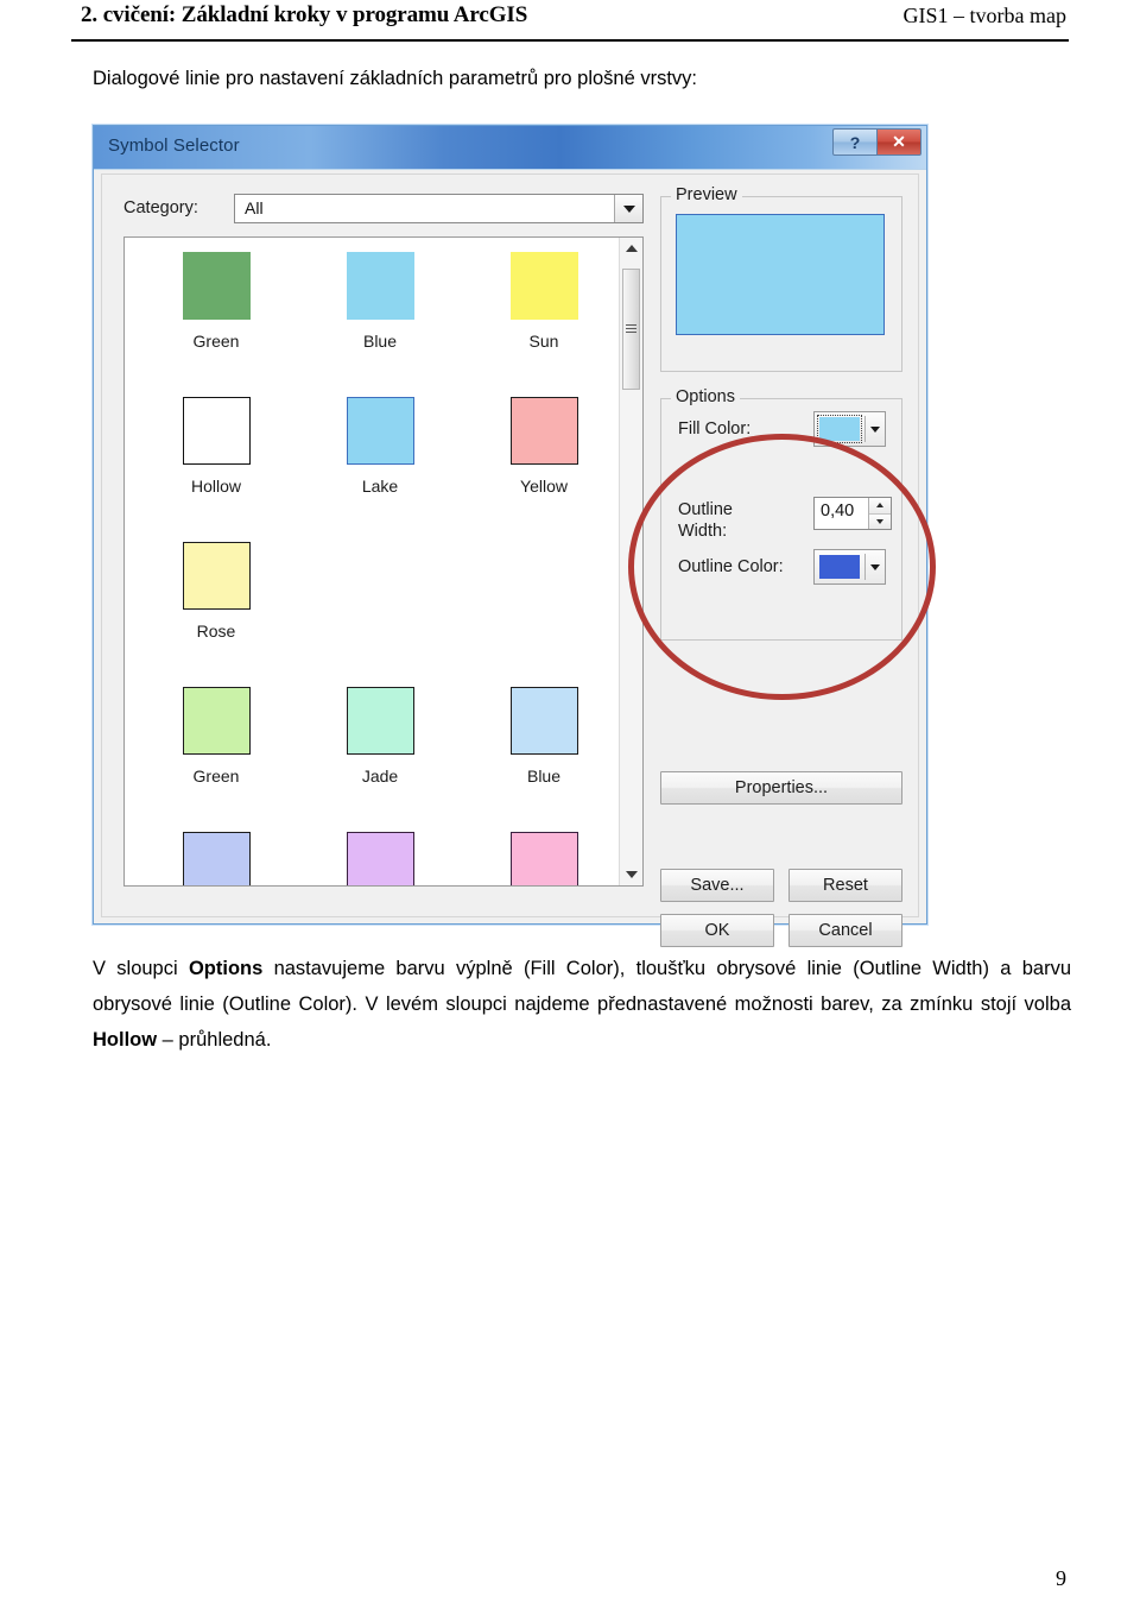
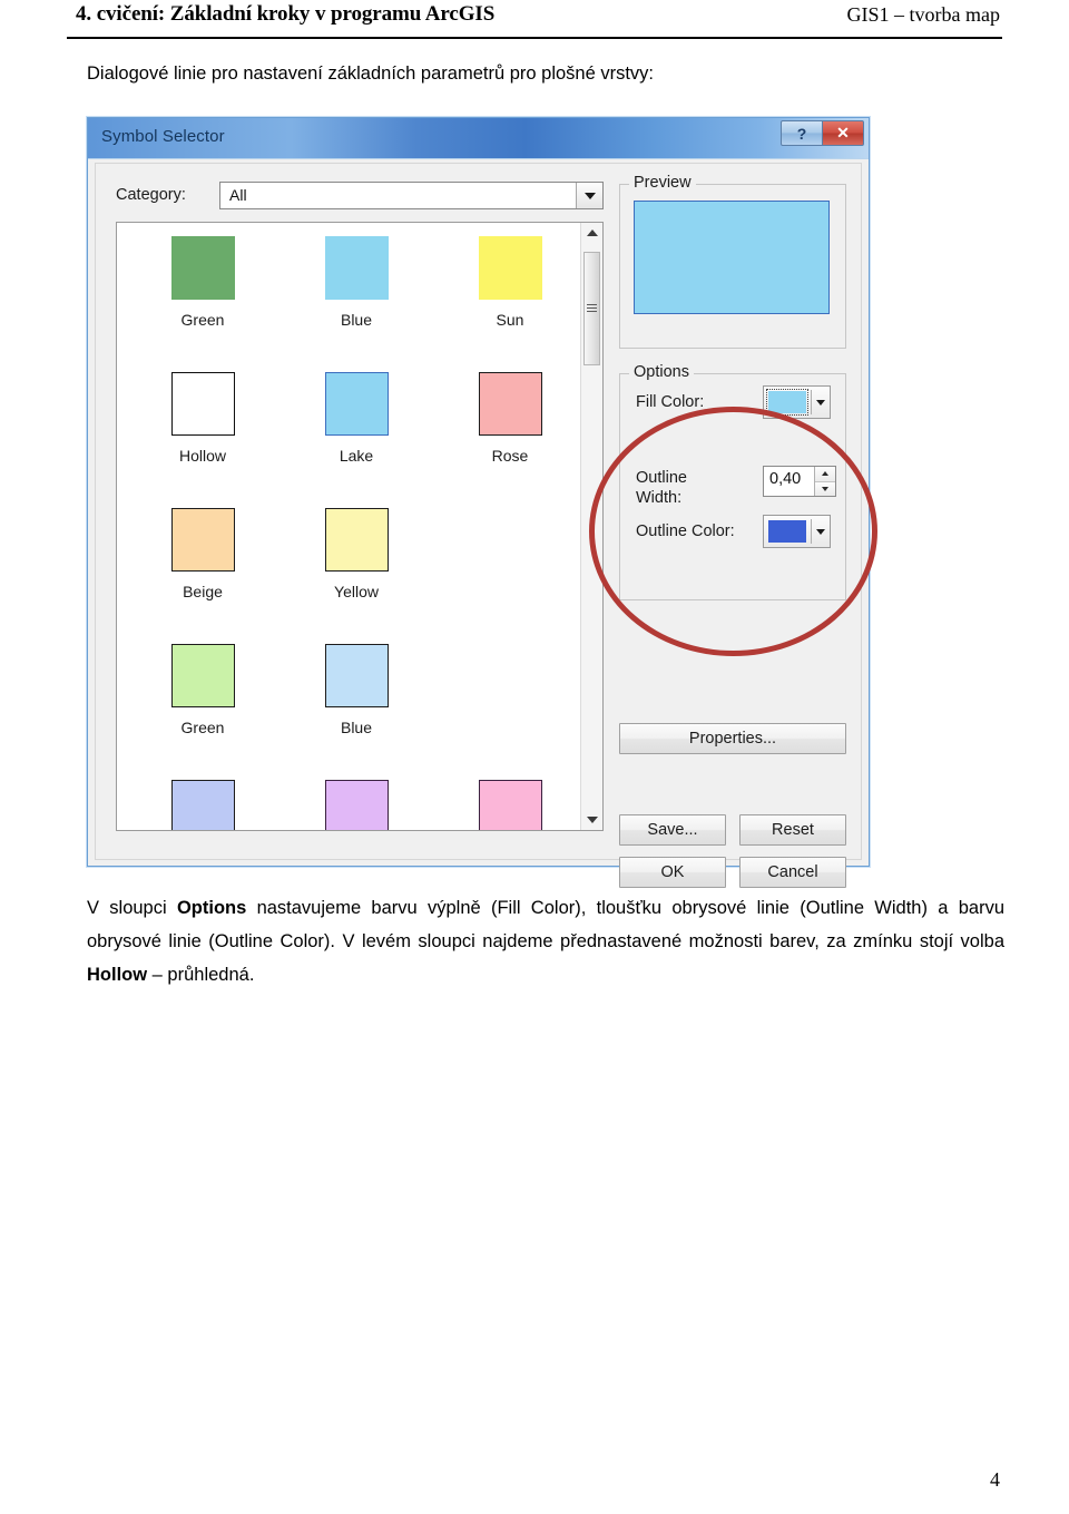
- 2. cvičení: Základní kroky v programu ArcGIS
+ 4. cvičení: Základní kroky v programu ArcGIS
  GIS1 – tvorba map
  Dialogové linie pro nastavení základních parametrů pro plošné vrstvy:
  Symbol Selector
  ?
  ✕
  Category:
  All
  Green
  Blue
  Sun
  Hollow
  Lake
- Yellow
+ Rose
+ Beige
- Rose
+ Yellow
  Green
- Jade
  Blue
  Preview
  Options
  Fill Color:
  Outline Width:
  0,40
  Outline Color:
  Properties...
  Save...
  Reset
  OK
  Cancel
  V sloupci Options nastavujeme barvu výplně (Fill Color), tloušťku obrysové linie (Outline Width) a barvu obrysové linie (Outline Color). V levém sloupci najdeme přednastavené možnosti barev, za zmínku stojí volba Hollow – průhledná.
- 9
+ 4
